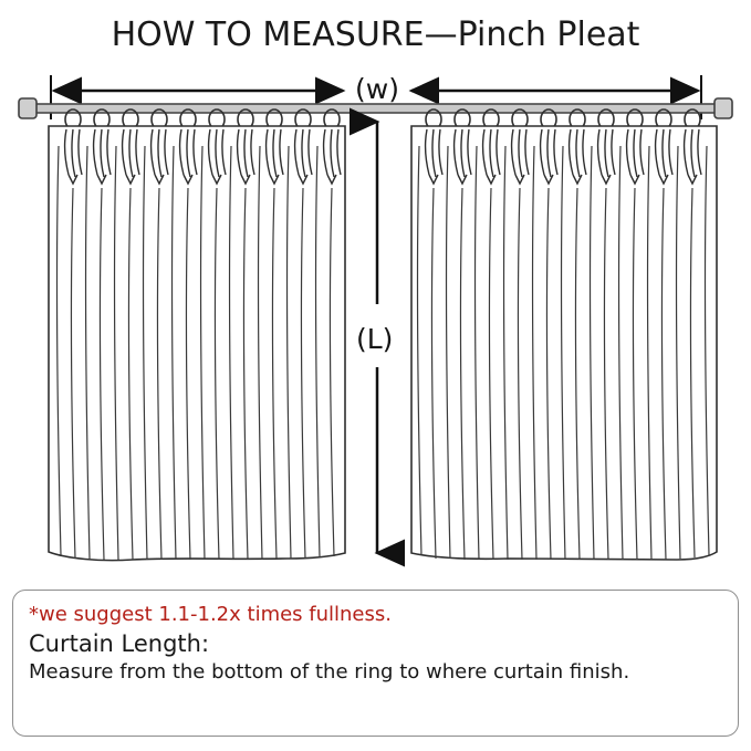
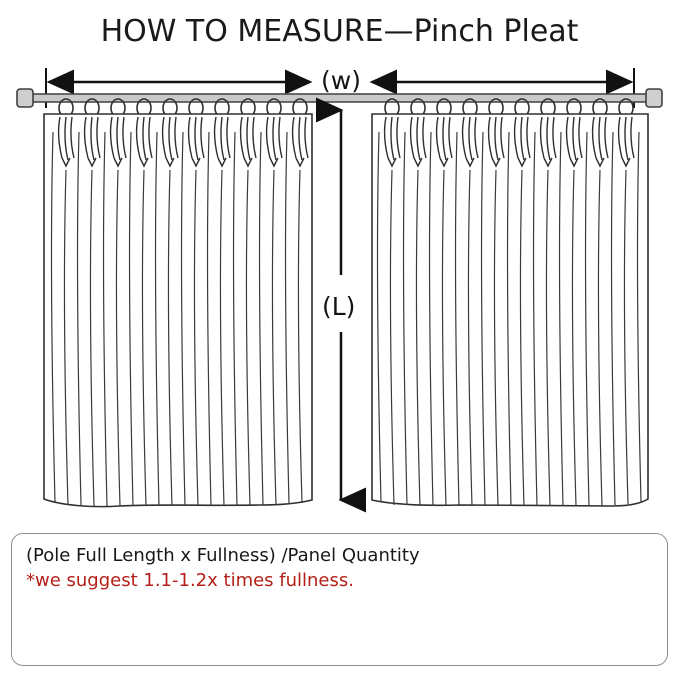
  HOW TO MEASURE—Pinch Pleat
  (w)
  (L)
+ (Pole Full Length x Fullness) /Panel Quantity
  *we suggest 1.1-1.2x times fullness.
- Curtain Length:
- Measure from the bottom of the ring to where curtain finish.
